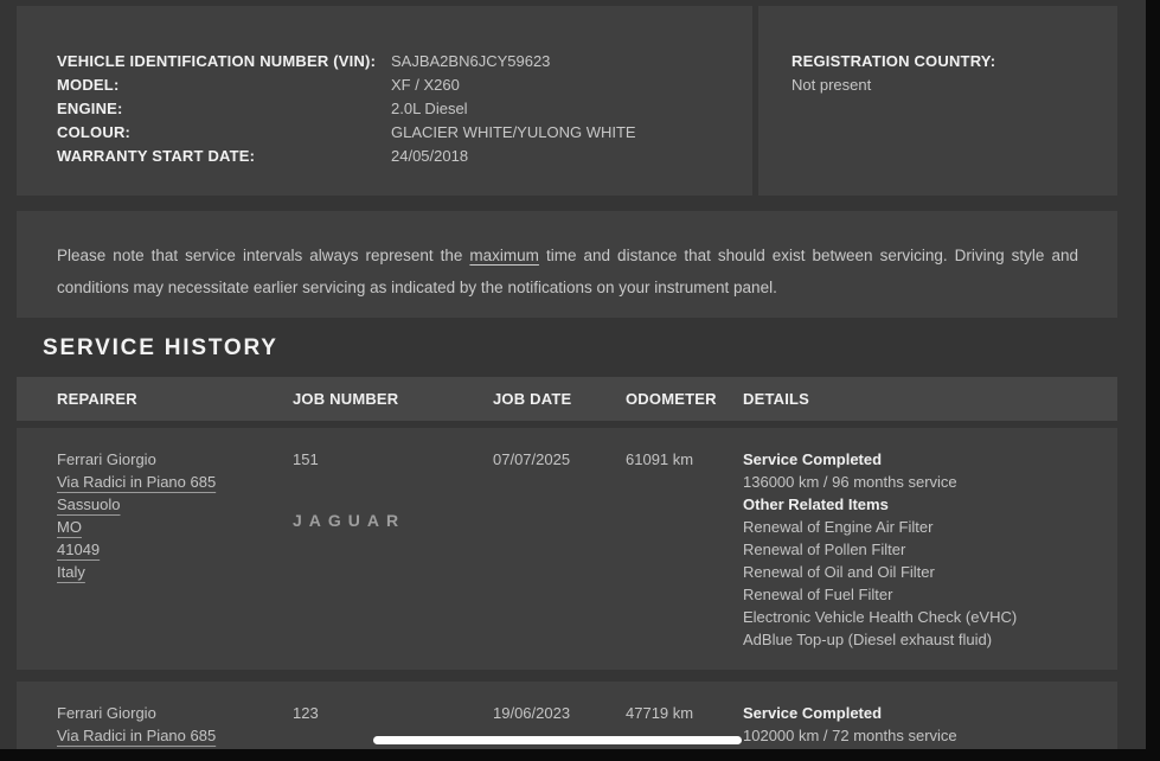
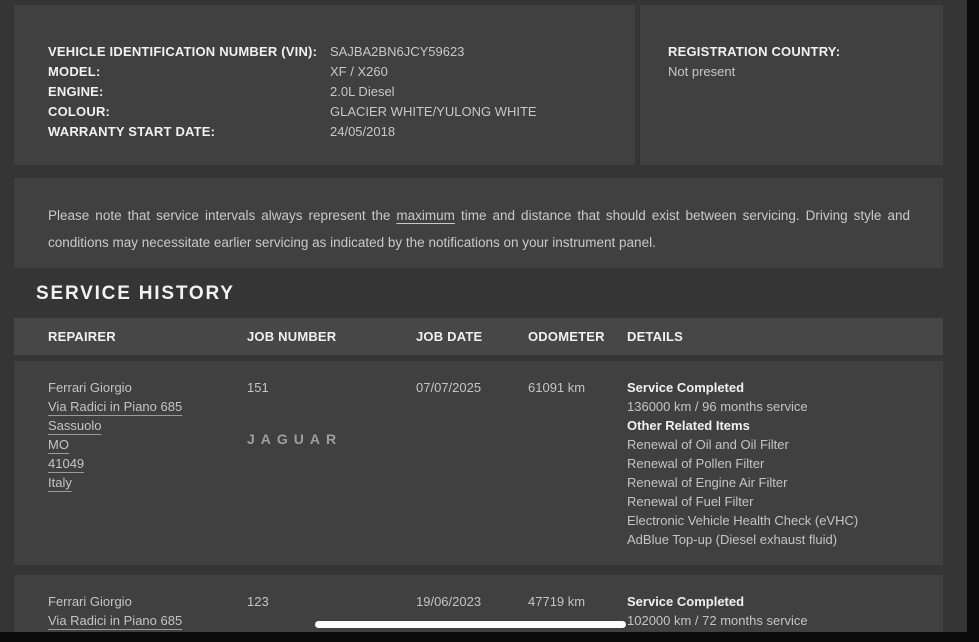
  VEHICLE IDENTIFICATION NUMBER (VIN):
  SAJBA2BN6JCY59623
  MODEL:
  XF / X260
  ENGINE:
  2.0L Diesel
  COLOUR:
  GLACIER WHITE/YULONG WHITE
  WARRANTY START DATE:
  24/05/2018
  REGISTRATION COUNTRY:
  Not present
  Please note that service intervals always represent the maximum time and distance that should exist between servicing. Driving style and conditions may necessitate earlier servicing as indicated by the notifications on your instrument panel.
  SERVICE HISTORY
  REPAIRER
  JOB NUMBER
  JOB DATE
  ODOMETER
  DETAILS
  Ferrari Giorgio
  Via Radici in Piano 685
  Sassuolo
  MO
  41049
  Italy
  151
  JAGUAR
  07/07/2025
  61091 km
  Service Completed
  136000 km / 96 months service
  Other Related Items
- Renewal of Engine Air Filter
+ Renewal of Oil and Oil Filter
  Renewal of Pollen Filter
- Renewal of Oil and Oil Filter
+ Renewal of Engine Air Filter
  Renewal of Fuel Filter
  Electronic Vehicle Health Check (eVHC)
  AdBlue Top-up (Diesel exhaust fluid)
  Ferrari Giorgio
  Via Radici in Piano 685
  123
  19/06/2023
  47719 km
  Service Completed
  102000 km / 72 months service
